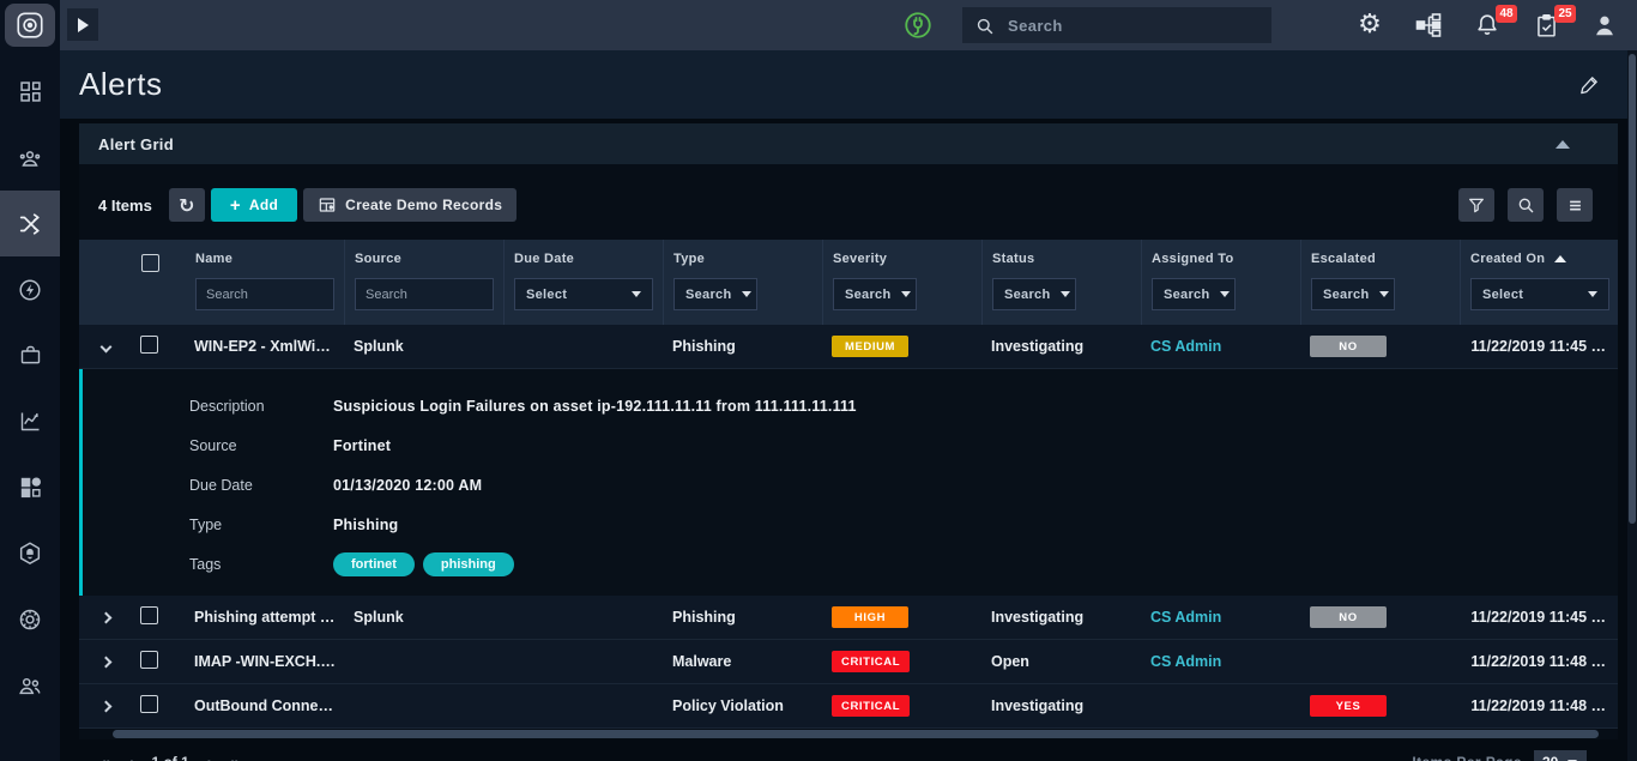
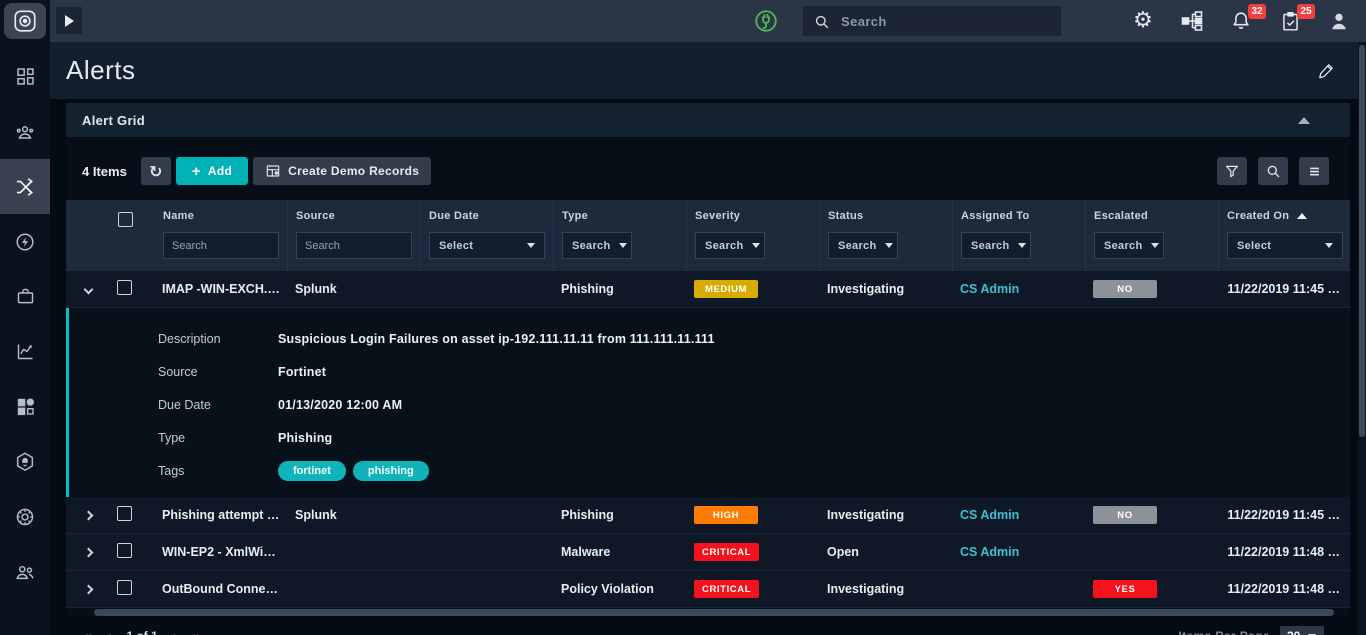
  Search
  ⚙
- 48
+ 32
  25
  Alerts
  Alert Grid
  4 Items
  ↻
  +
  Add
  Create Demo Records
  Name
  Search
  Source
  Search
  Due Date
  Select
  Type
  Search
  Severity
  Search
  Status
  Search
  Assigned To
  Search
  Escalated
  Search
  Created On
  Select
- WIN-EP2 - XmlWin…
+ IMAP -WIN-EXCH.c…
  Splunk
  Phishing
  MEDIUM
  Investigating
  CS Admin
  NO
  11/22/2019 11:45 …
  Description
  Suspicious Login Failures on asset ip-192.111.11.11 from 111.111.11.111
  Source
  Fortinet
  Due Date
  01/13/2020 12:00 AM
  Type
  Phishing
  Tags
  fortinet
  phishing
  Phishing attempt o…
  Splunk
  Phishing
  HIGH
  Investigating
  CS Admin
  NO
  11/22/2019 11:45 …
- IMAP -WIN-EXCH.c…
+ WIN-EP2 - XmlWin…
  Malware
  CRITICAL
  Open
  CS Admin
  11/22/2019 11:48 …
  OutBound Connecti…
  Policy Violation
  CRITICAL
  Investigating
  YES
  11/22/2019 11:48 …
